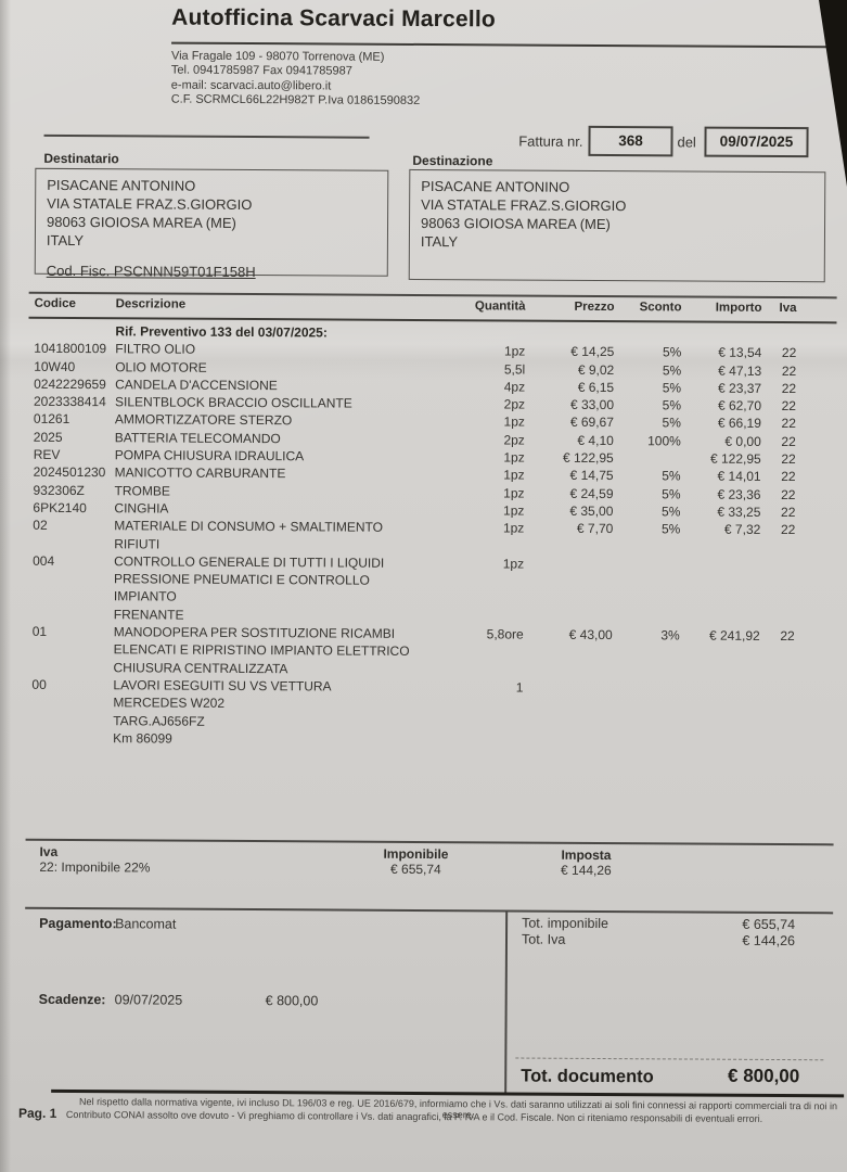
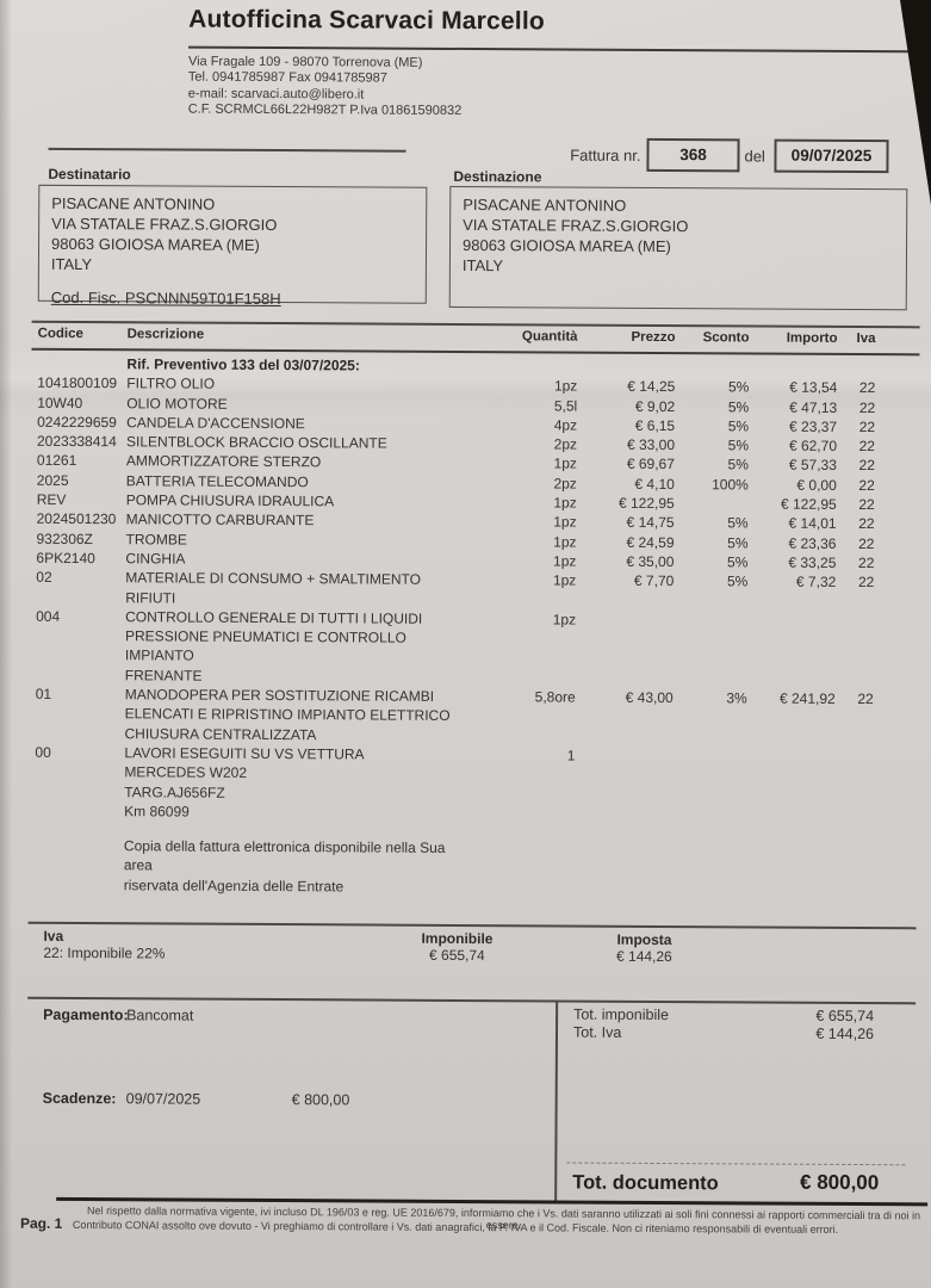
  Autofficina Scarvaci Marcello
  Via Fragale 109 - 98070 Torrenova (ME)
  Tel. 0941785987 Fax 0941785987
  e-mail: scarvaci.auto@libero.it
  C.F. SCRMCL66L22H982T P.Iva 01861590832
  Fattura nr.
  368
  del
  09/07/2025
  Destinatario
  PISACANE ANTONINO
  VIA STATALE FRAZ.S.GIORGIO
  98063 GIOIOSA MAREA (ME)
  ITALY
  Cod. Fisc. PSCNNN59T01F158H
  Destinazione
  PISACANE ANTONINO
  VIA STATALE FRAZ.S.GIORGIO
  98063 GIOIOSA MAREA (ME)
  ITALY
  Codice
  Descrizione
  Quantità
  Prezzo
  Sconto
  Importo
  Iva
  Rif. Preventivo 133 del 03/07/2025:
  1041800109
  FILTRO OLIO
  1pz
  € 14,25
  5%
  € 13,54
  22
  10W40
  OLIO MOTORE
  5,5l
  € 9,02
  5%
  € 47,13
  22
  0242229659
  CANDELA D'ACCENSIONE
  4pz
  € 6,15
  5%
  € 23,37
  22
  2023338414
  SILENTBLOCK BRACCIO OSCILLANTE
  2pz
  € 33,00
  5%
  € 62,70
  22
  01261
  AMMORTIZZATORE STERZO
  1pz
  € 69,67
  5%
- € 66,19
+ € 57,33
  22
  2025
  BATTERIA TELECOMANDO
  2pz
  € 4,10
  100%
  € 0,00
  22
  REV
  POMPA CHIUSURA IDRAULICA
  1pz
  € 122,95
  € 122,95
  22
  2024501230
  MANICOTTO CARBURANTE
  1pz
  € 14,75
  5%
  € 14,01
  22
  932306Z
  TROMBE
  1pz
  € 24,59
  5%
  € 23,36
  22
  6PK2140
  CINGHIA
  1pz
  € 35,00
  5%
  € 33,25
  22
  02
  MATERIALE DI CONSUMO + SMALTIMENTO RIFIUTI
  1pz
  € 7,70
  5%
  € 7,32
  22
  004
  CONTROLLO GENERALE DI TUTTI I LIQUIDI
  PRESSIONE PNEUMATICI E CONTROLLO IMPIANTO
  FRENANTE
  1pz
  01
  MANODOPERA PER SOSTITUZIONE RICAMBI
  ELENCATI E RIPRISTINO IMPIANTO ELETTRICO
  CHIUSURA CENTRALIZZATA
  5,8ore
  € 43,00
  3%
  € 241,92
  22
  00
  LAVORI ESEGUITI SU VS VETTURA
  MERCEDES W202
  TARG.AJ656FZ
  Km 86099
  1
+ Copia della fattura elettronica disponibile nella Sua area
+ riservata dell'Agenzia delle Entrate
  Iva
  Imponibile
  Imposta
  22: Imponibile 22%
  € 655,74
  € 144,26
  Pagamento:
  Bancomat
  Scadenze:
  09/07/2025
  € 800,00
  Tot. imponibile
  € 655,74
  Tot. Iva
  € 144,26
  Tot. documento
  € 800,00
  Nel rispetto dalla normativa vigente, ivi incluso DL 196/03 e reg. UE 2016/679, informiamo che i Vs. dati saranno utilizzati ai soli fini connessi ai rapporti commerciali tra di noi in essere.
  Contributo CONAI assolto ove dovuto - Vi preghiamo di controllare i Vs. dati anagrafici, la P. IVA e il Cod. Fiscale. Non ci riteniamo responsabili di eventuali errori.
  Pag. 1
